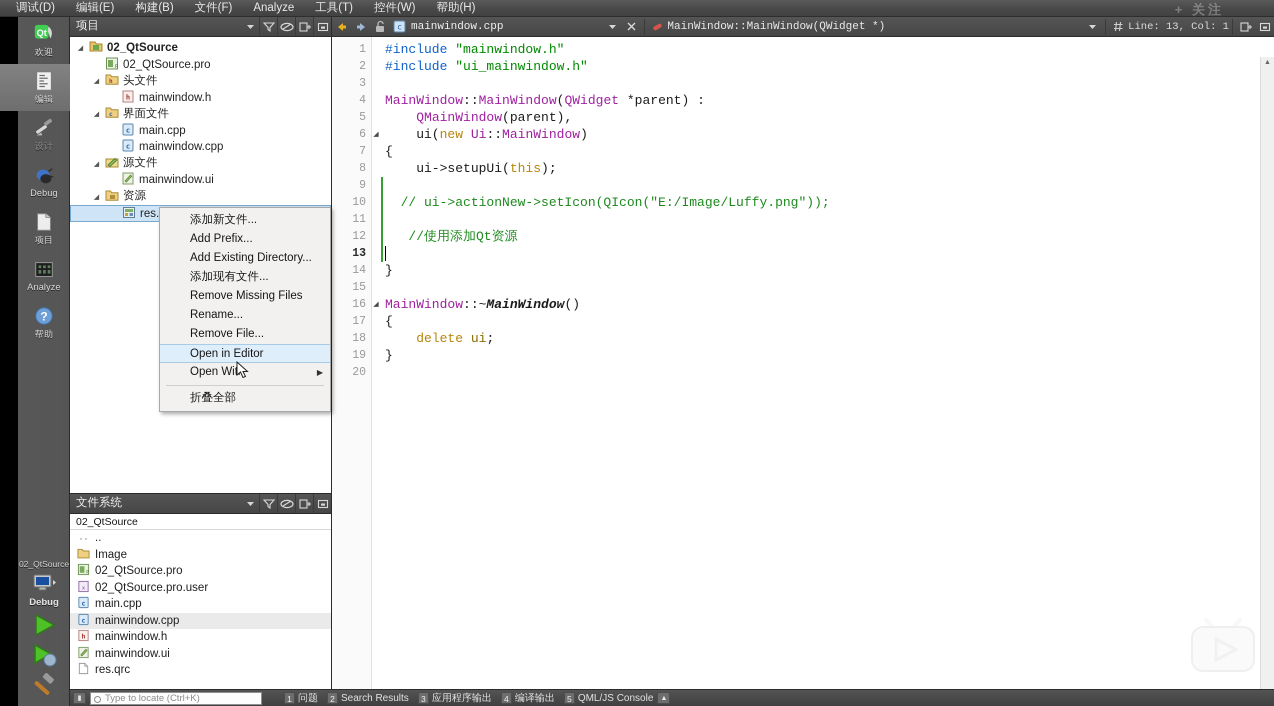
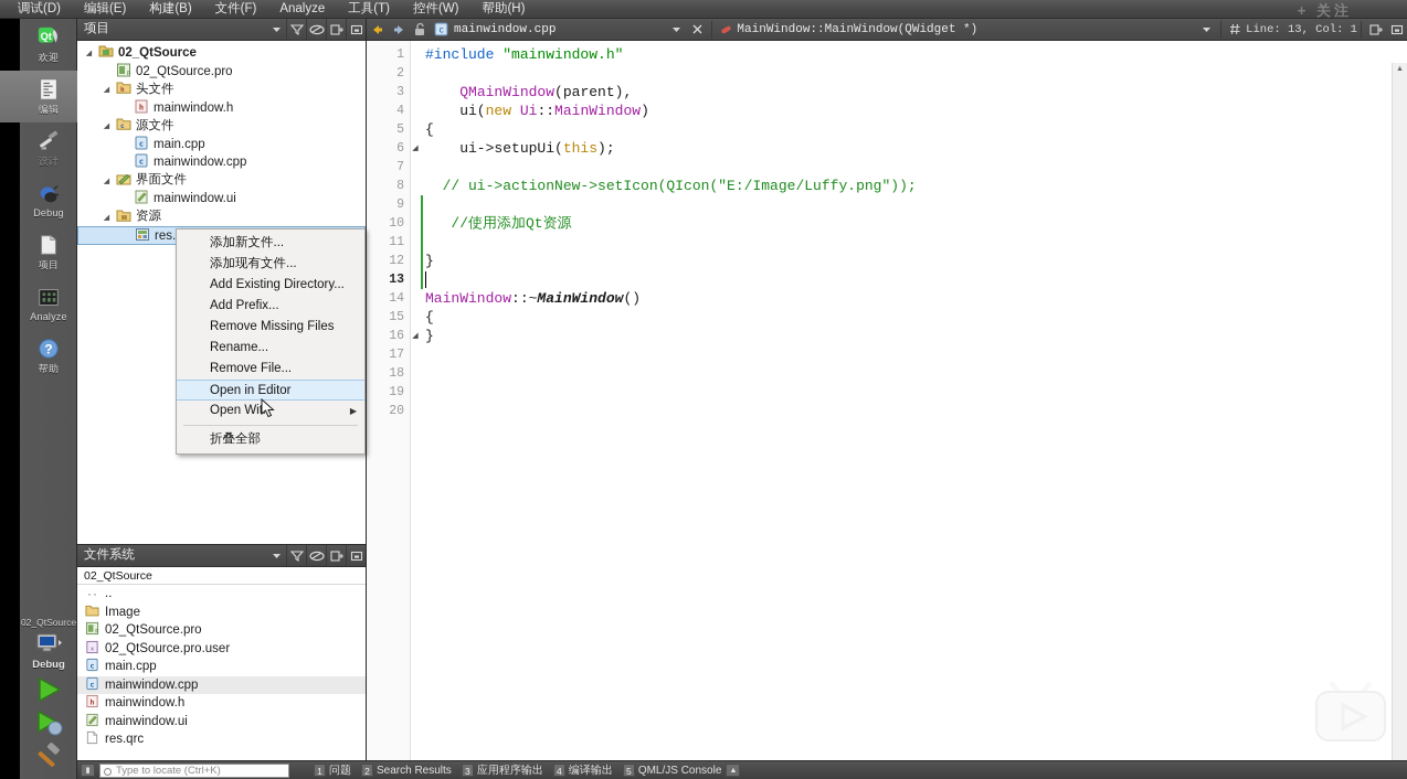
  调试(D)
  编辑(E)
  构建(B)
  文件(F)
  Analyze
  工具(T)
  控件(W)
  帮助(H)
  Qt
  欢迎
  编辑
  设计
  Debug
  项目
  Analyze
  ?
  帮助
  02_QtSource
  Debug
  项目
  02_QtSource
  02_QtSource.pro
  头文件
  h
  mainwindow.h
- 界面文件
+ 源文件
  c
  main.cpp
  c
  mainwindow.cpp
- 源文件
+ 界面文件
  mainwindow.ui
  资源
  文件系统
  02_QtSource
  ..
  ..
  Image
  02_QtSource.pro
  02_QtSource.pro.user
  c
  main.cpp
  c
  mainwindow.cpp
  h
  mainwindow.h
  mainwindow.ui
  res.qrc
  c
  mainwindow.cpp
  MainWindow::MainWindow(QWidget *)
  Line: 13, Col: 1
  1
  2
  3
  4
  5
  6
  7
  8
  9
  10
  11
  12
  13
  14
  15
  16
  17
  18
  19
  20
  #include "mainwindow.h"
- #include "ui_mainwindow.h"
- MainWindow::MainWindow(QWidget *parent) :
  QMainWindow(parent),
  ui(new Ui::MainWindow)
  {
  ui->setupUi(this);
  // ui->actionNew->setIcon(QIcon("E:/Image/Luffy.png"));
  //使用添加Qt资源
  }
  MainWindow::~MainWindow()
  {
- delete ui;
  }
  添加新文件...
- Add Prefix...
+ 添加现有文件...
  Add Existing Directory...
- 添加现有文件...
+ Add Prefix...
  Remove Missing Files
  Rename...
  Remove File...
  Open in Editor
  Open Wit
  ▶
  折叠全部
  Type to locate (Ctrl+K)
  1
  问题
  2
  Search Results
  3
  应用程序输出
  4
  编译输出
  5
  QML/JS Console
  + 关注
